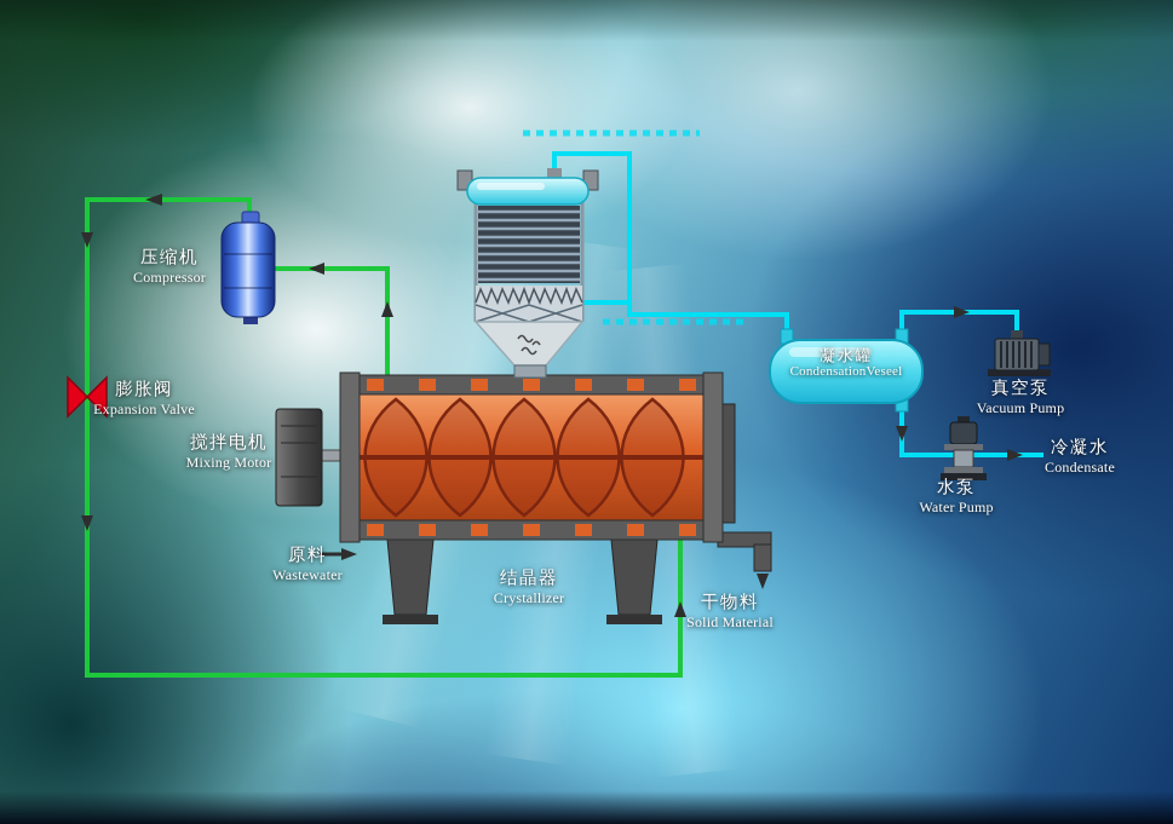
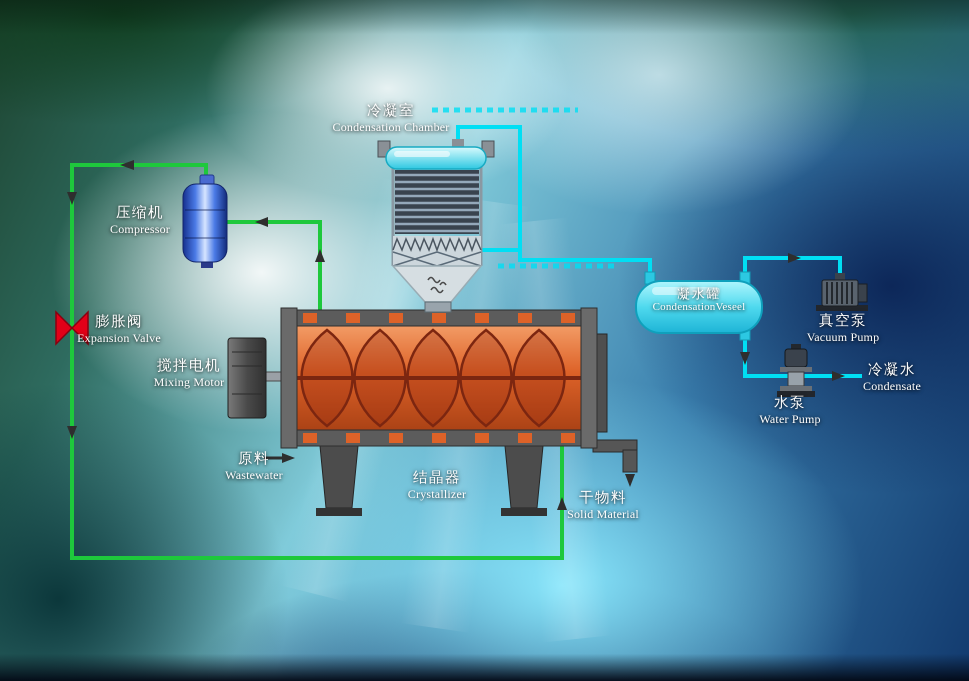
+ 冷凝室
+ Condensation Chamber
  压缩机
  Compressor
  膨胀阀
  Expansion Valve
  搅拌电机
  Mixing Motor
  原料
  Wastewater
  结晶器
  Crystallizer
  干物料
  Solid Material
  凝水罐
  CondensationVeseel
  真空泵
  Vacuum Pump
  水泵
  Water Pump
  冷凝水
  Condensate
